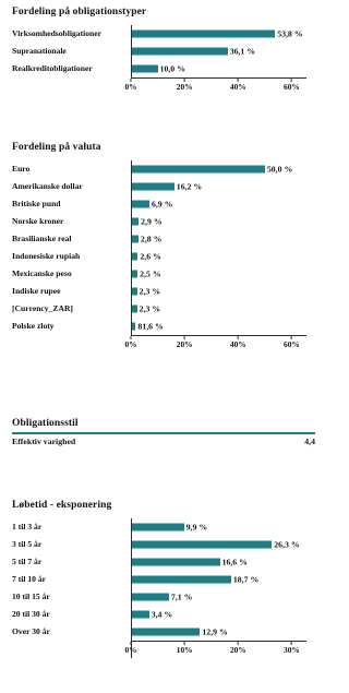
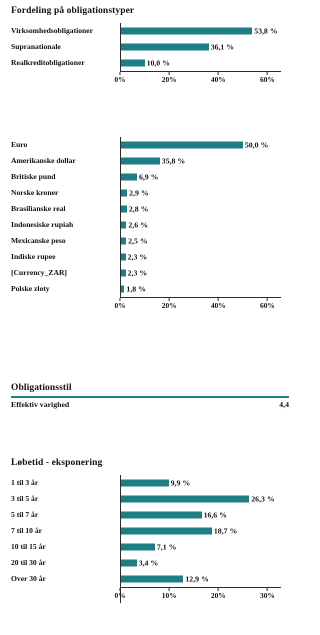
  Fordeling på obligationstyper
  Virksomhedsobligationer
  53,8 %
  Supranationale
  36,1 %
  Realkreditobligationer
  10,0 %
  0%
  20%
  40%
  60%
- Fordeling på valuta
  Euro
  50,0 %
  Amerikanske dollar
- 16,2 %
+ 35,8 %
  Britiske pund
  6,9 %
  Norske kroner
  2,9 %
  Brasilianske real
  2,8 %
  Indonesiske rupiah
  2,6 %
  Mexicanske peso
  2,5 %
  Indiske rupee
  2,3 %
  [Currency_ZAR]
  2,3 %
  Polske zloty
- 81,6 %
+ 1,8 %
  0%
  20%
  40%
  60%
  Obligationsstil
  Effektiv varighed
  4,4
  Løbetid - eksponering
  1 til 3 år
  9,9 %
  3 til 5 år
  26,3 %
  5 til 7 år
  16,6 %
  7 til 10 år
  18,7 %
  10 til 15 år
  7,1 %
  20 til 30 år
  3,4 %
  Over 30 år
  12,9 %
  0%
  10%
  20%
  30%
